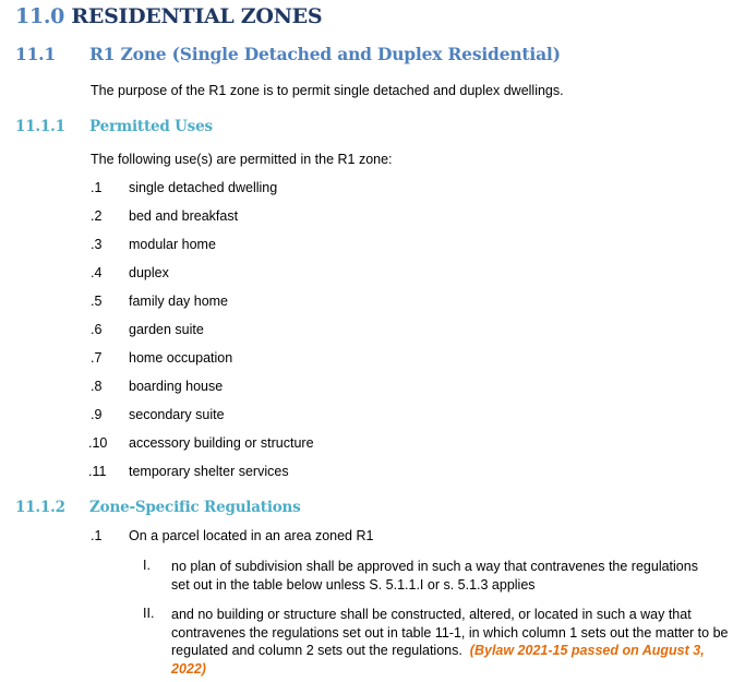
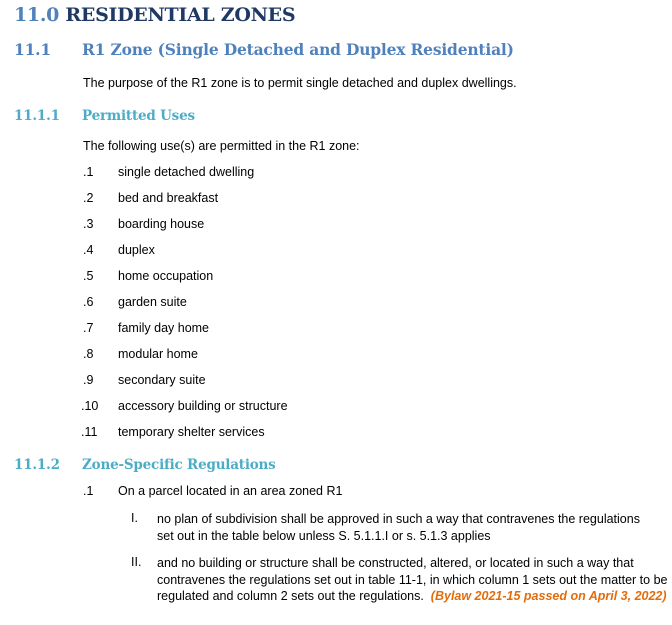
  11.0 RESIDENTIAL ZONES
  11.1
  R1 Zone (Single Detached and Duplex Residential)
  The purpose of the R1 zone is to permit single detached and duplex dwellings.
  11.1.1
  Permitted Uses
  The following use(s) are permitted in the R1 zone:
  .1
  single detached dwelling
  .2
  bed and breakfast
  .3
- modular home
+ boarding house
  .4
  duplex
  .5
- family day home
+ home occupation
  .6
  garden suite
  .7
- home occupation
+ family day home
  .8
- boarding house
+ modular home
  .9
  secondary suite
  .10
  accessory building or structure
  .11
  temporary shelter services
  11.1.2
  Zone-Specific Regulations
  .1
  On a parcel located in an area zoned R1
  I.
  no plan of subdivision shall be approved in such a way that contravenes the regulations set out in the table below unless S. 5.1.1.I or s. 5.1.3 applies
  II.
- and no building or structure shall be constructed, altered, or located in such a way that contravenes the regulations set out in table 11-1, in which column 1 sets out the matter to be regulated and column 2 sets out the regulations. (Bylaw 2021-15 passed on August 3, 2022)
+ and no building or structure shall be constructed, altered, or located in such a way that contravenes the regulations set out in table 11-1, in which column 1 sets out the matter to be regulated and column 2 sets out the regulations. (Bylaw 2021-15 passed on April 3, 2022)
